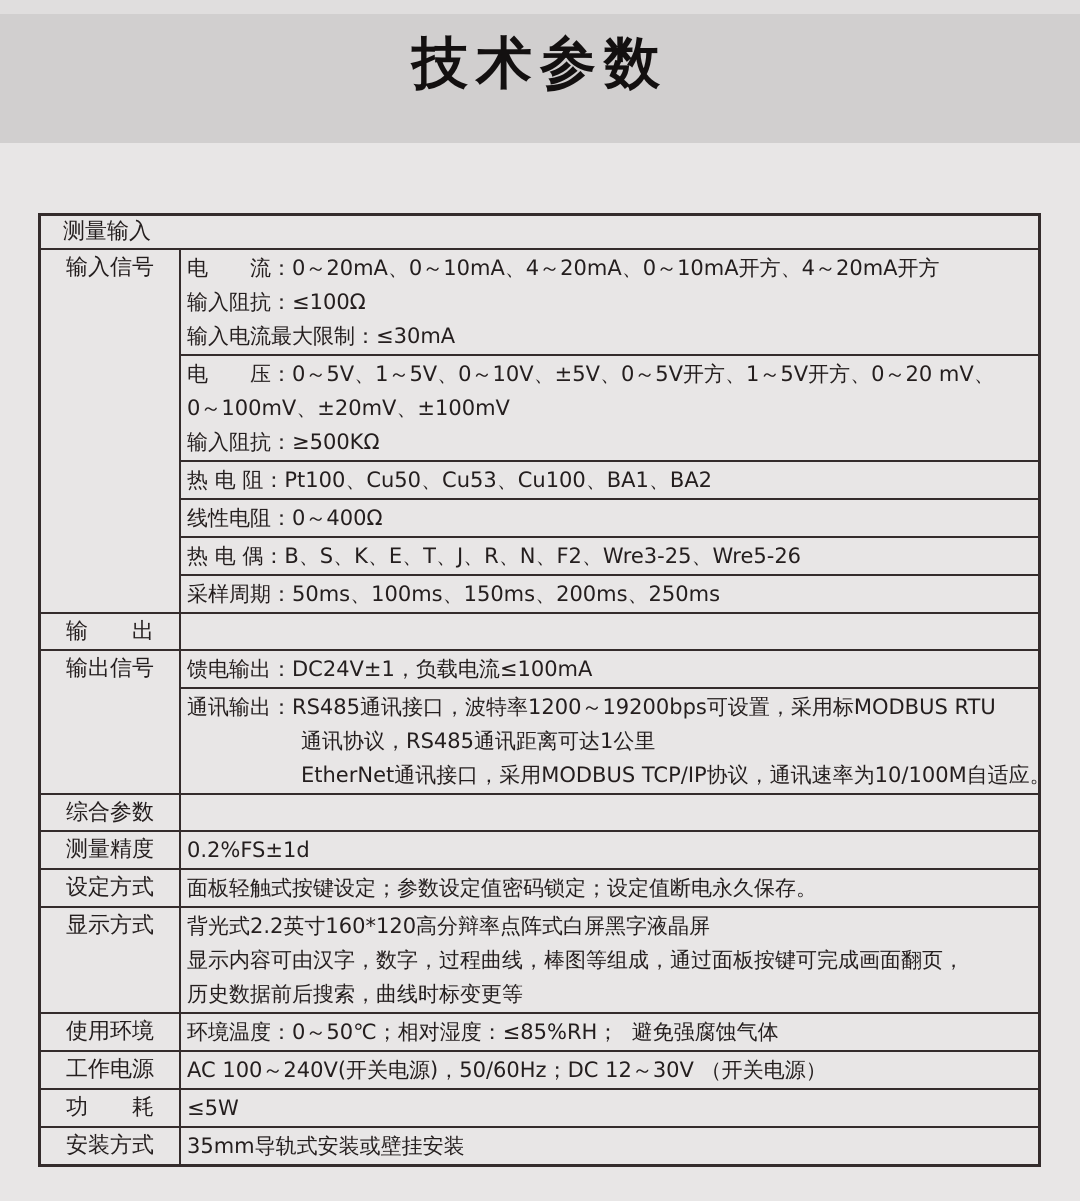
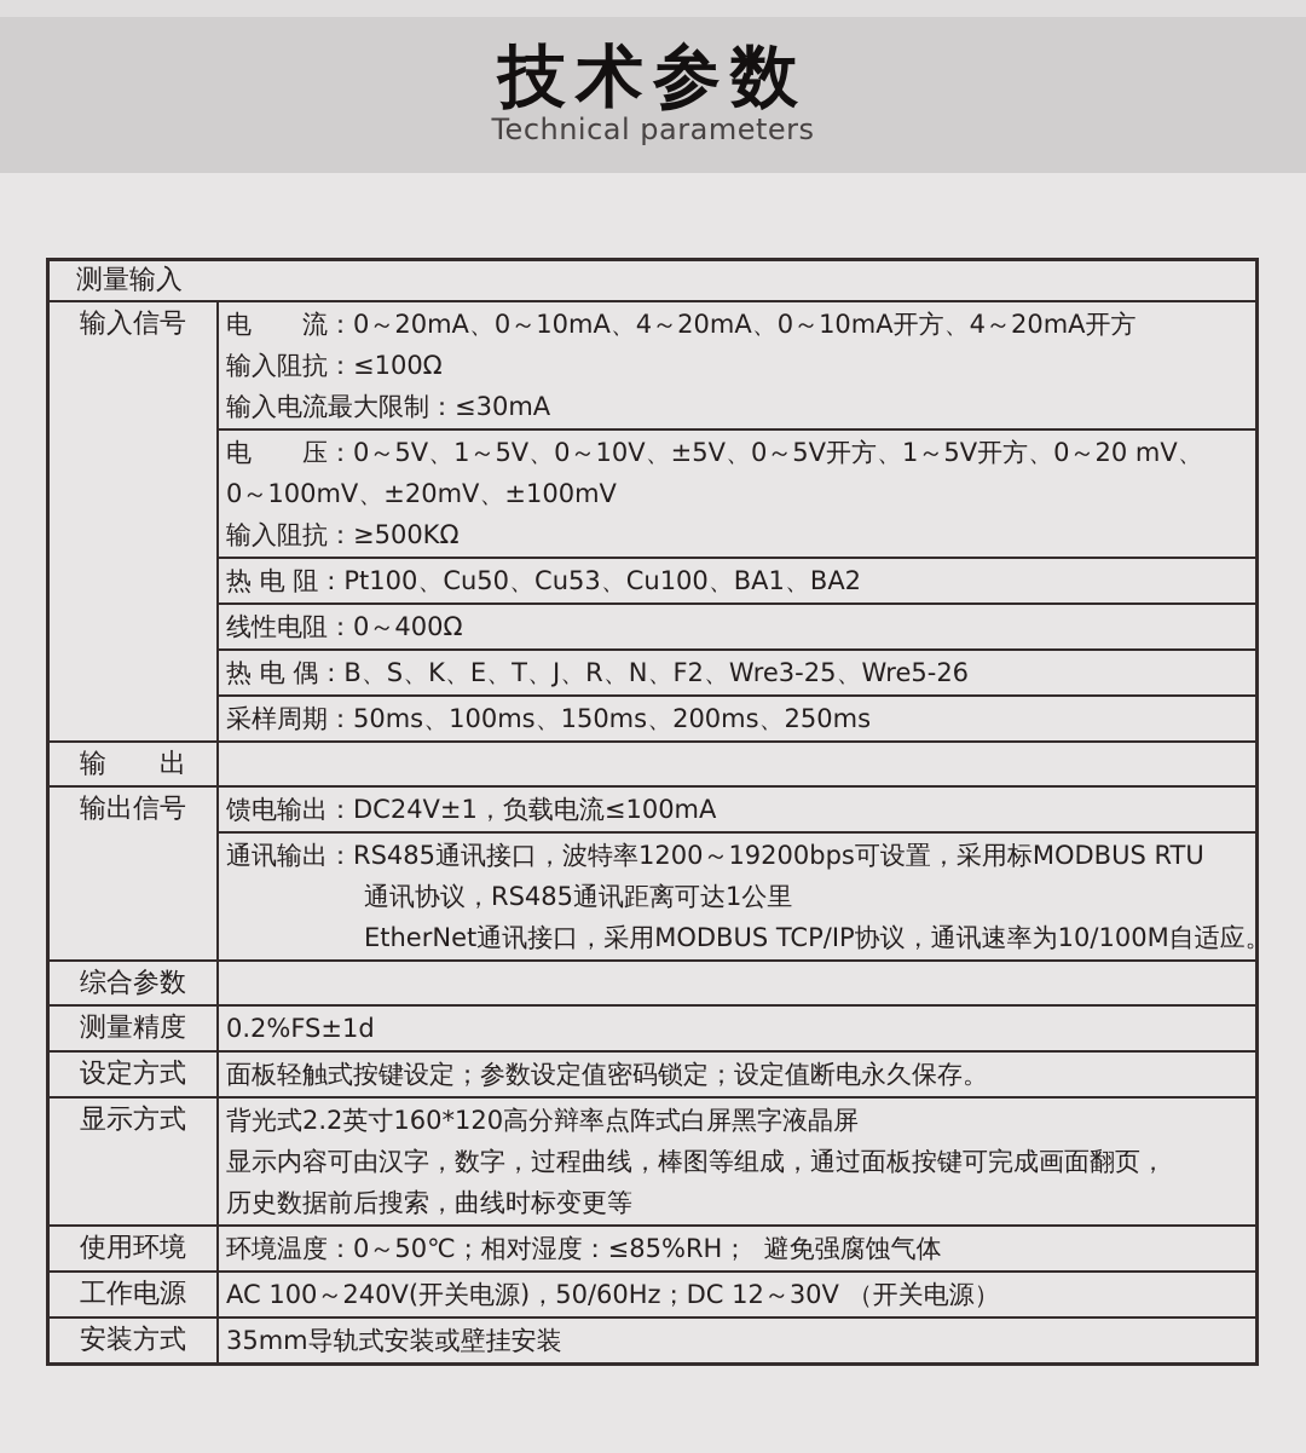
  技术参数
+ Technical parameters
  测量输入
  输入信号
  电 流：0～20mA、0～10mA、4～20mA、0～10mA开方、4～20mA开方
  输入阻抗：≤100Ω
  输入电流最大限制：≤30mA
  电 压：0～5V、1～5V、0～10V、±5V、0～5V开方、1～5V开方、0～20 mV、
  0～100mV、±20mV、±100mV
  输入阻抗：≥500KΩ
  热 电 阻：Pt100、Cu50、Cu53、Cu100、BA1、BA2
  线性电阻：0～400Ω
  热 电 偶：B、S、K、E、T、J、R、N、F2、Wre3-25、Wre5-26
  采样周期：50ms、100ms、150ms、200ms、250ms
  输 出
  输出信号
  馈电输出：DC24V±1，负载电流≤100mA
  通讯输出：RS485通讯接口，波特率1200～19200bps可设置，采用标MODBUS RTU
  通讯协议，RS485通讯距离可达1公里
  EtherNet通讯接口，采用MODBUS TCP/IP协议，通讯速率为10/100M自适应。
  综合参数
  测量精度
  0.2%FS±1d
  设定方式
  面板轻触式按键设定；参数设定值密码锁定；设定值断电永久保存。
  显示方式
  背光式2.2英寸160*120高分辩率点阵式白屏黑字液晶屏
  显示内容可由汉字，数字，过程曲线，棒图等组成，通过面板按键可完成画面翻页，
  历史数据前后搜索，曲线时标变更等
  使用环境
  环境温度：0～50℃；相对湿度：≤85%RH； 避免强腐蚀气体
  工作电源
  AC 100～240V(开关电源)，50/60Hz；DC 12～30V （开关电源）
- 功 耗
- ≤5W
  安装方式
  35mm导轨式安装或壁挂安装
